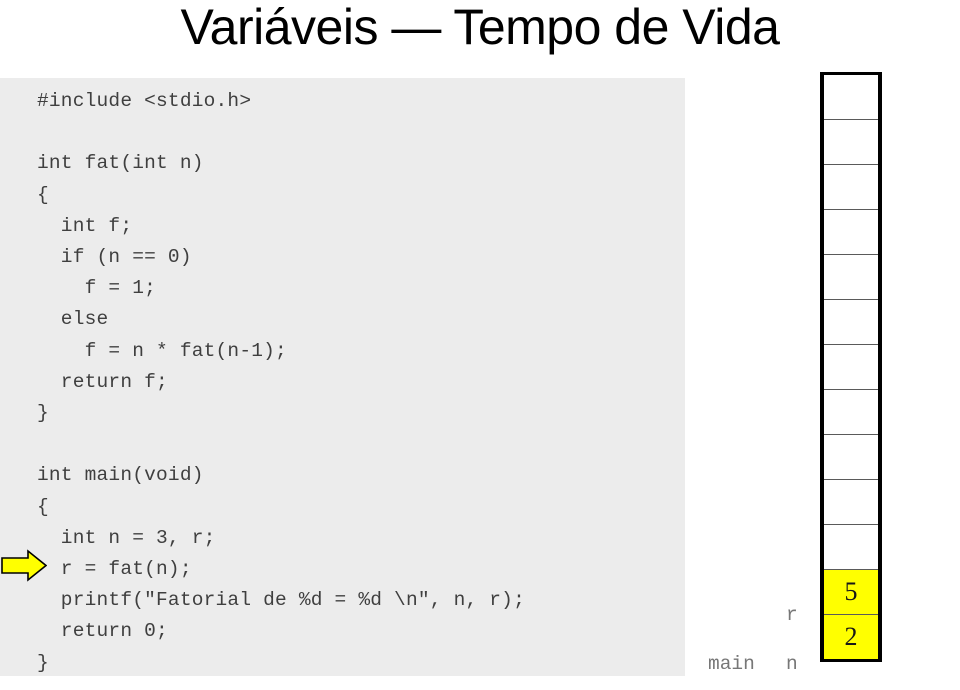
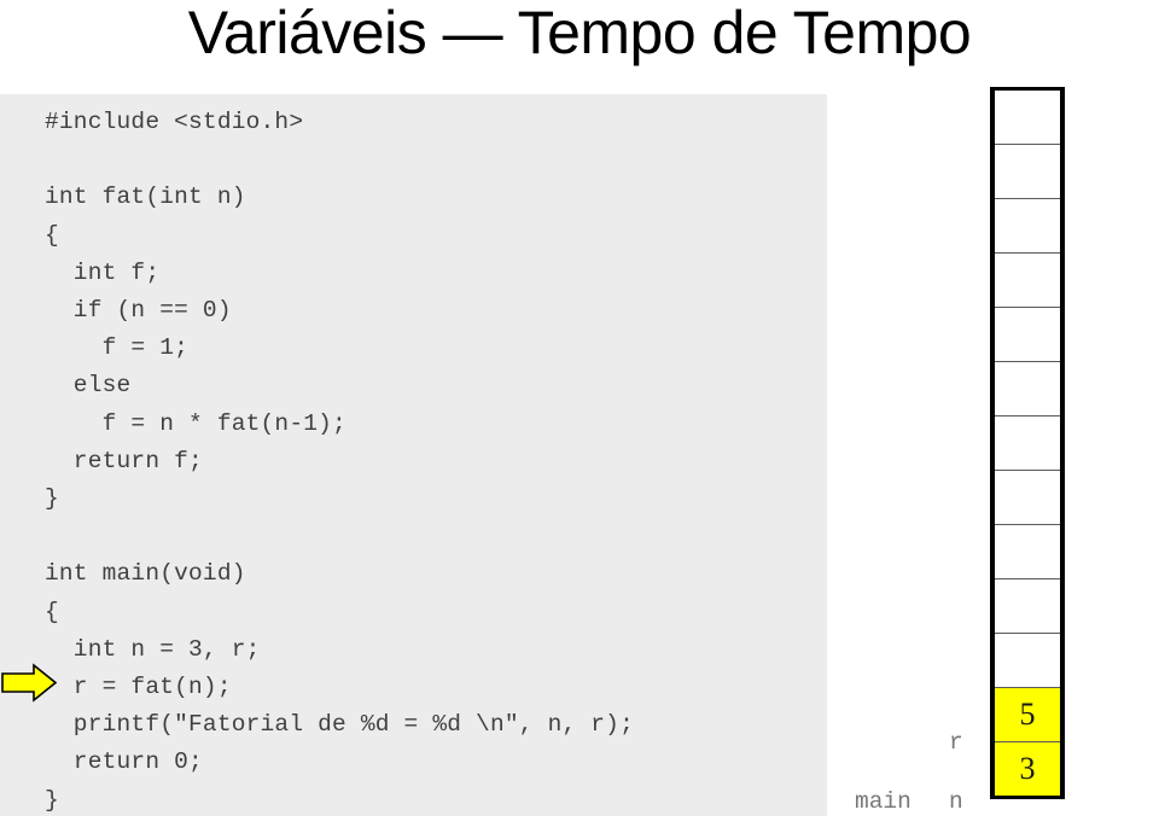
- Variáveis — Tempo de Vida
+ Variáveis — Tempo de Tempo
  #include <stdio.h>
  int fat(int n)
  {
  int f;
  if (n == 0)
  f = 1;
  else
  f = n * fat(n-1);
  return f;
  }
  int main(void)
  {
  int n = 3, r;
  r = fat(n);
  printf("Fatorial de %d = %d \n", n, r);
  return 0;
  }
  5
- 2
+ 3
  r
  main
  n
